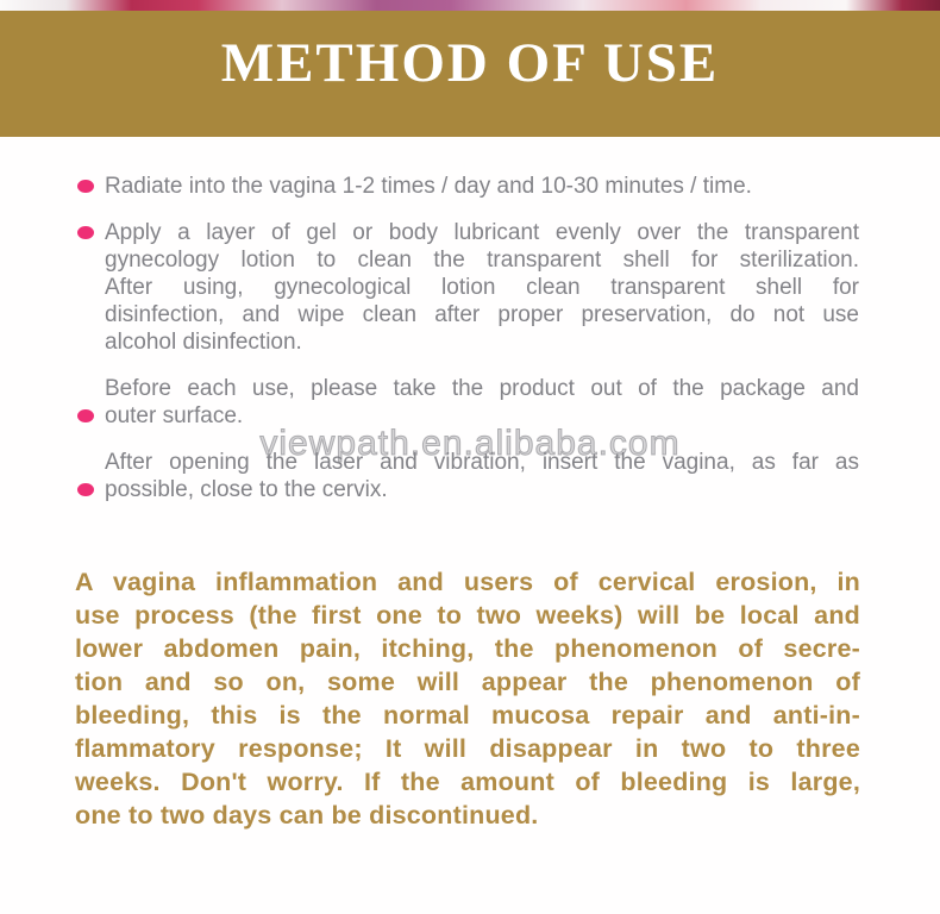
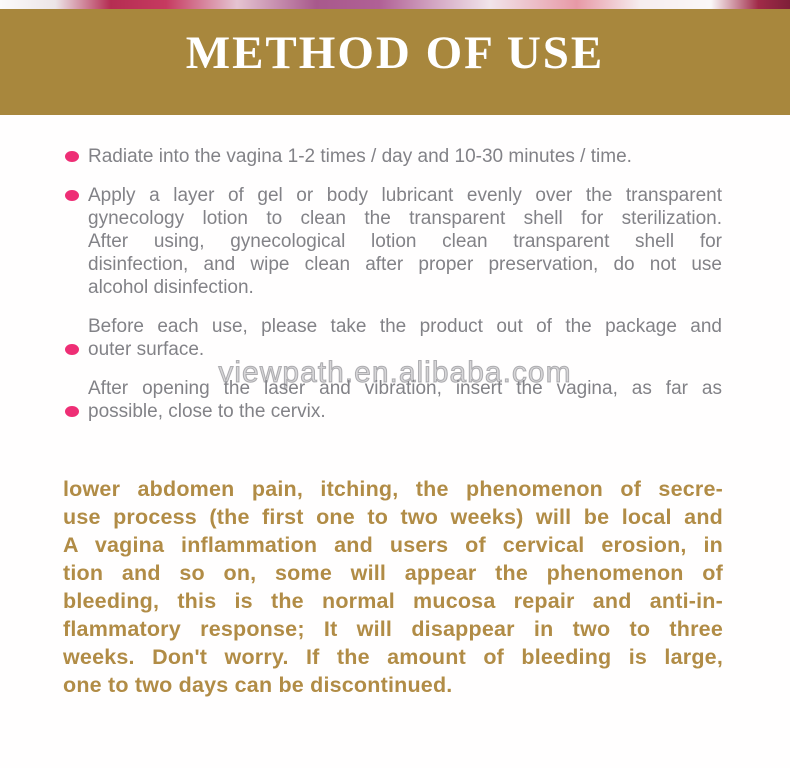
  METHOD OF USE
  Radiate into the vagina 1-2 times / day and 10-30 minutes / time.
  Apply a layer of gel or body lubricant evenly over the transparent
  gynecology lotion to clean the transparent shell for sterilization.
  After using, gynecological lotion clean transparent shell for
  disinfection, and wipe clean after proper preservation, do not use
  alcohol disinfection.
  Before each use, please take the product out of the package and
  outer surface.
  After opening the laser and vibration, insert the vagina, as far as
  possible, close to the cervix.
  viewpath.en.alibaba.com
- A vagina inflammation and users of cervical erosion, in
+ lower abdomen pain, itching, the phenomenon of secre-
  use process (the first one to two weeks) will be local and
- lower abdomen pain, itching, the phenomenon of secre-
+ A vagina inflammation and users of cervical erosion, in
  tion and so on, some will appear the phenomenon of
  bleeding, this is the normal mucosa repair and anti-in-
  flammatory response; It will disappear in two to three
  weeks. Don't worry. If the amount of bleeding is large,
  one to two days can be discontinued.
